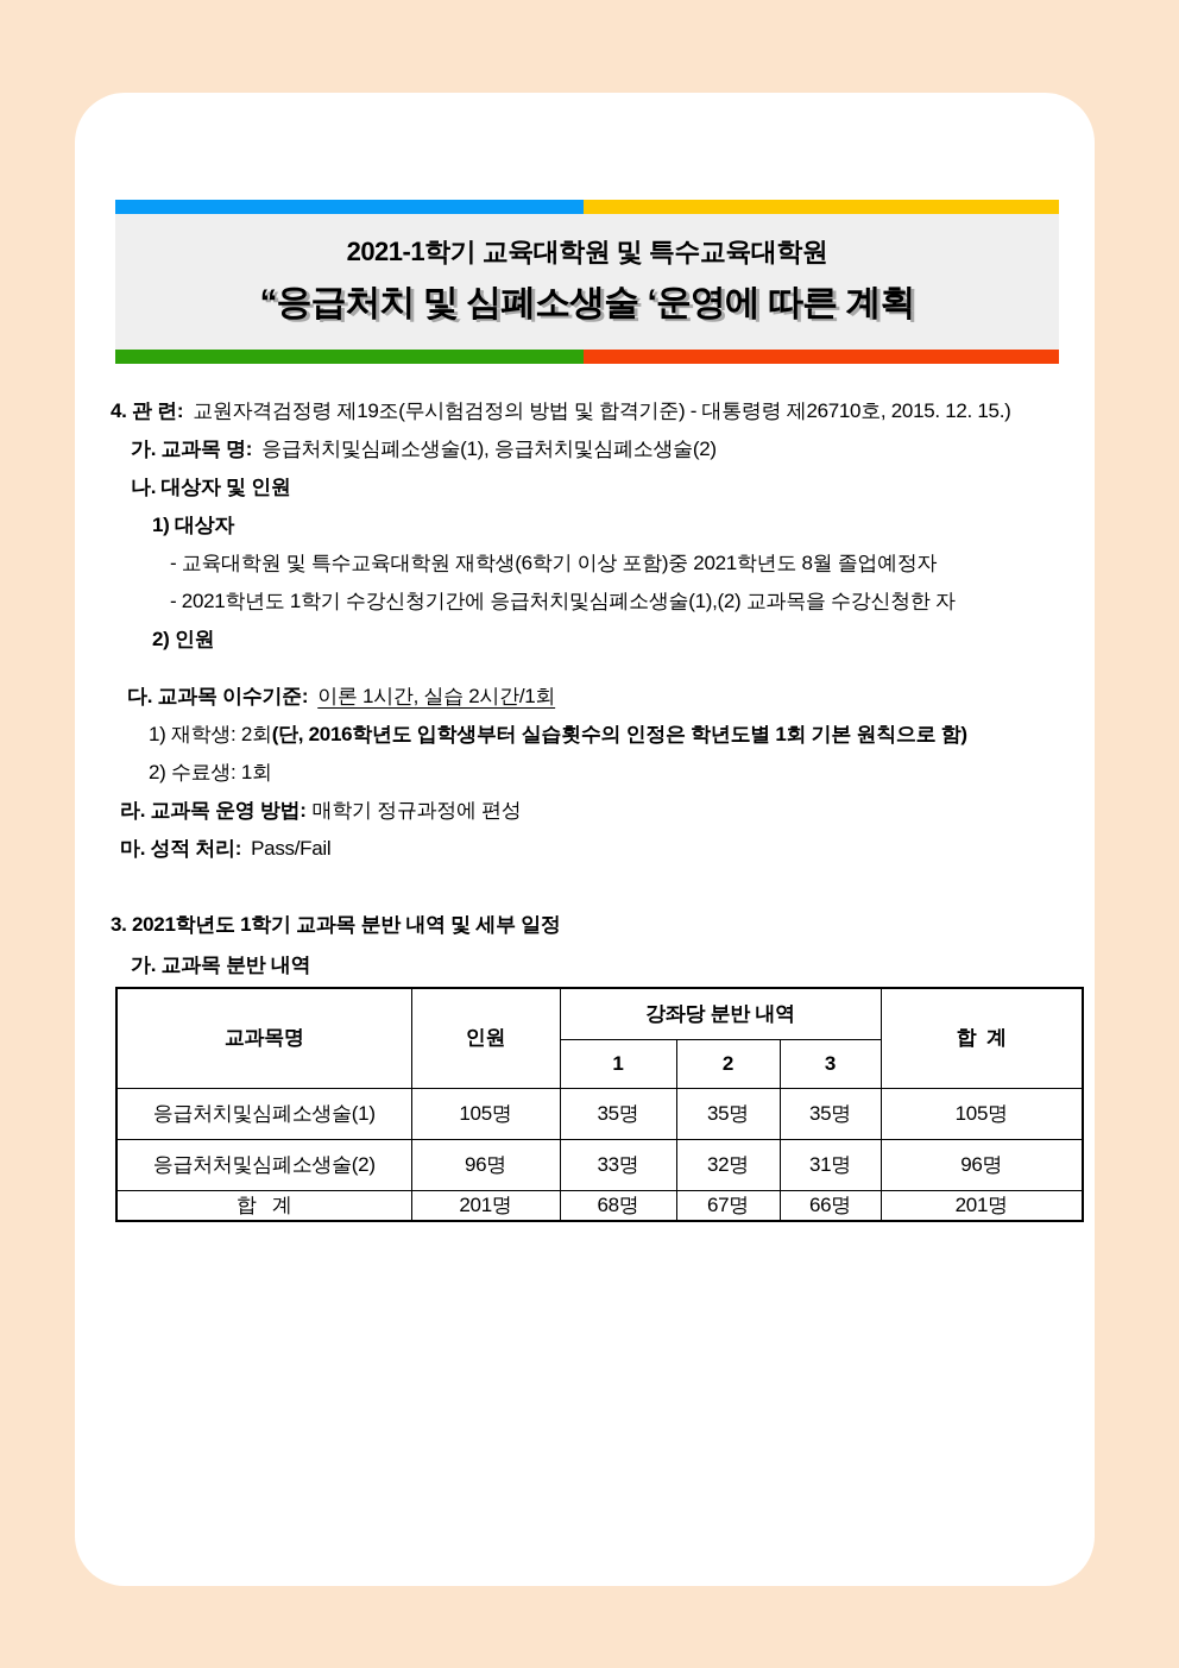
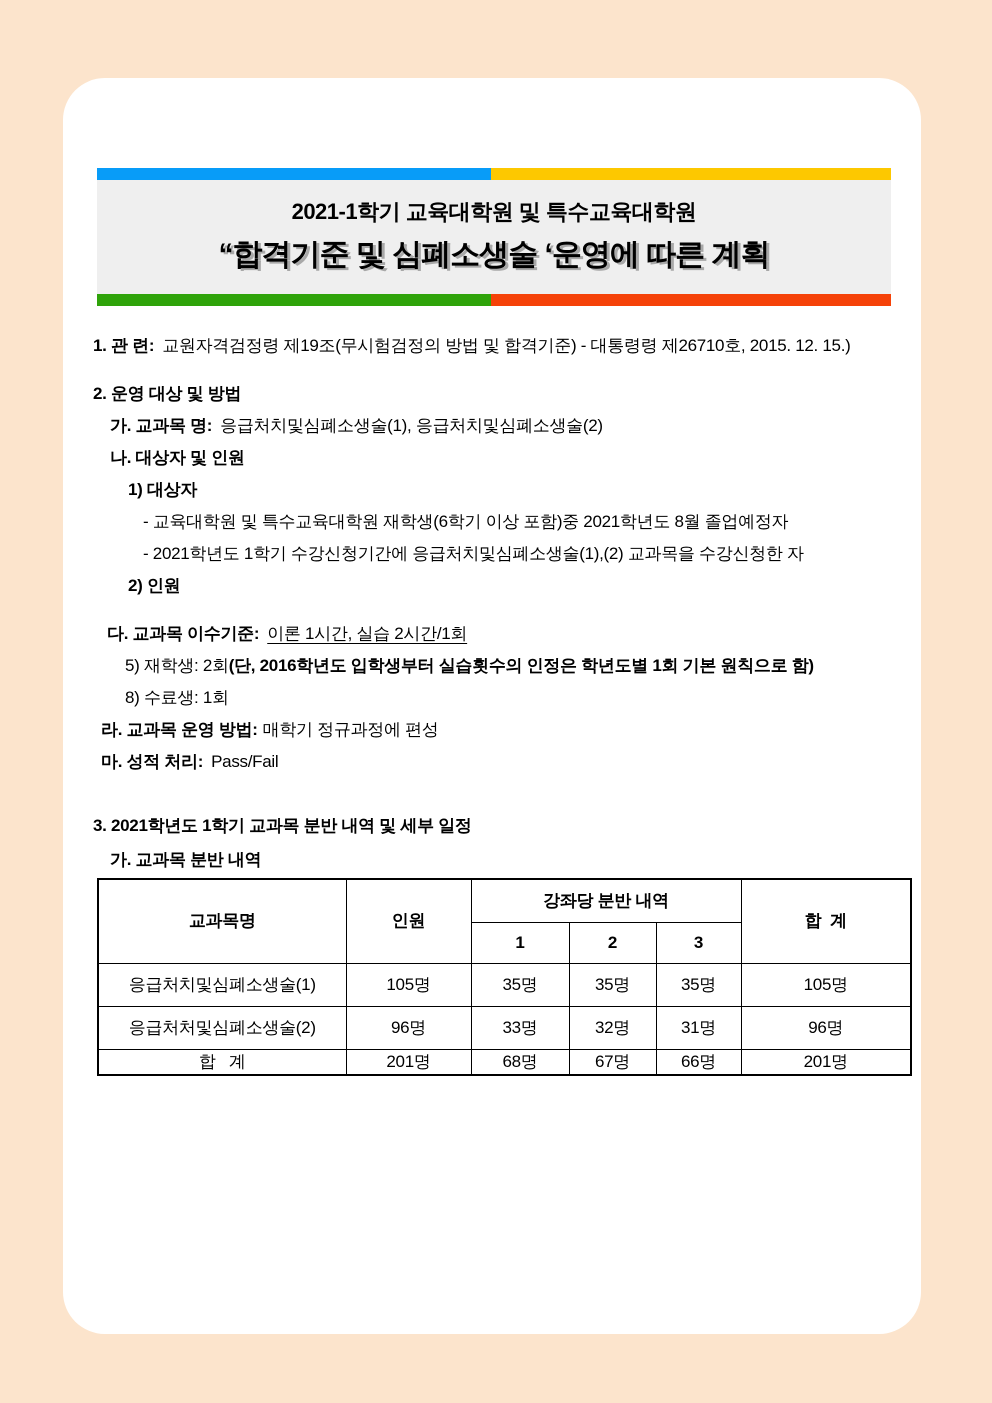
  2021-1학기 교육대학원 및 특수교육대학원
- “응급처치 및 심폐소생술 ‘운영에 따른 계획
+ “합격기준 및 심폐소생술 ‘운영에 따른 계획
- 4. 관 련: 교원자격검정령 제19조(무시험검정의 방법 및 합격기준) - 대통령령 제26710호, 2015. 12. 15.)
+ 1. 관 련: 교원자격검정령 제19조(무시험검정의 방법 및 합격기준) - 대통령령 제26710호, 2015. 12. 15.)
+ 2. 운영 대상 및 방법
  가. 교과목 명: 응급처치및심폐소생술(1), 응급처치및심폐소생술(2)
  나. 대상자 및 인원
  1) 대상자
  - 교육대학원 및 특수교육대학원 재학생(6학기 이상 포함)중 2021학년도 8월 졸업예정자
  - 2021학년도 1학기 수강신청기간에 응급처치및심폐소생술(1),(2) 교과목을 수강신청한 자
  2) 인원
  다. 교과목 이수기준: 이론 1시간, 실습 2시간/1회
- 1) 재학생: 2회(단, 2016학년도 입학생부터 실습횟수의 인정은 학년도별 1회 기본 원칙으로 함)
+ 5) 재학생: 2회(단, 2016학년도 입학생부터 실습횟수의 인정은 학년도별 1회 기본 원칙으로 함)
- 2) 수료생: 1회
+ 8) 수료생: 1회
  라. 교과목 운영 방법: 매학기 정규과정에 편성
  마. 성적 처리: Pass/Fail
  3. 2021학년도 1학기 교과목 분반 내역 및 세부 일정
  가. 교과목 분반 내역
  교과목명	인원	강좌당 분반 내역	합 계
  1	2	3
  응급처치및심폐소생술(1)	105명	35명	35명	35명	105명
  응급처처및심폐소생술(2)	96명	33명	32명	31명	96명
  합 계	201명	68명	67명	66명	201명
